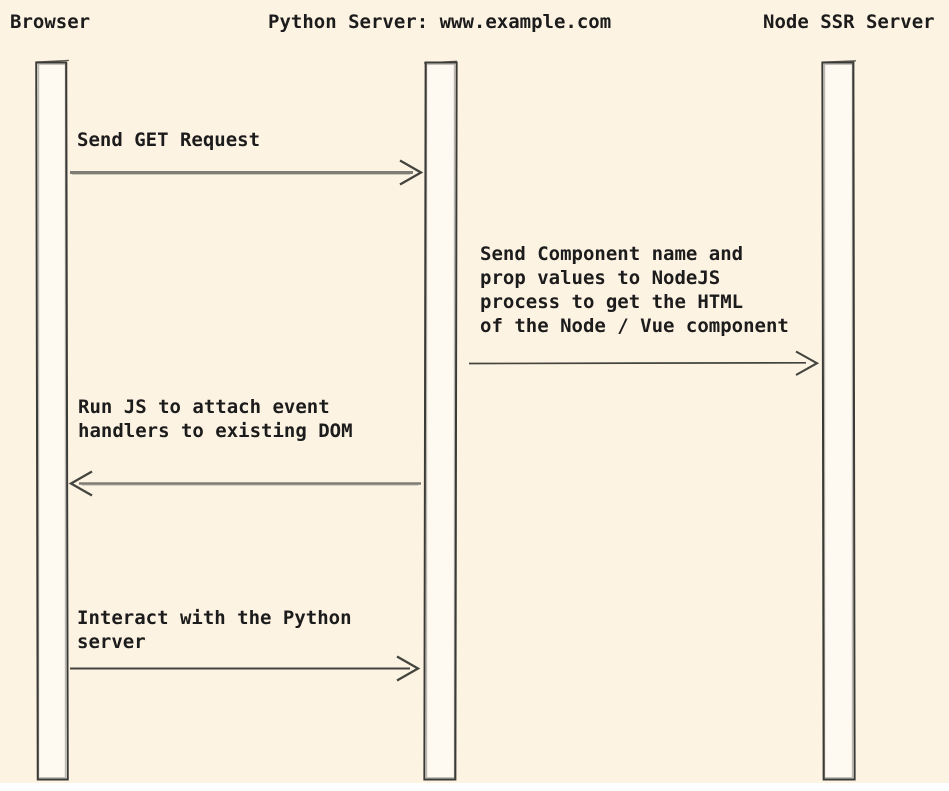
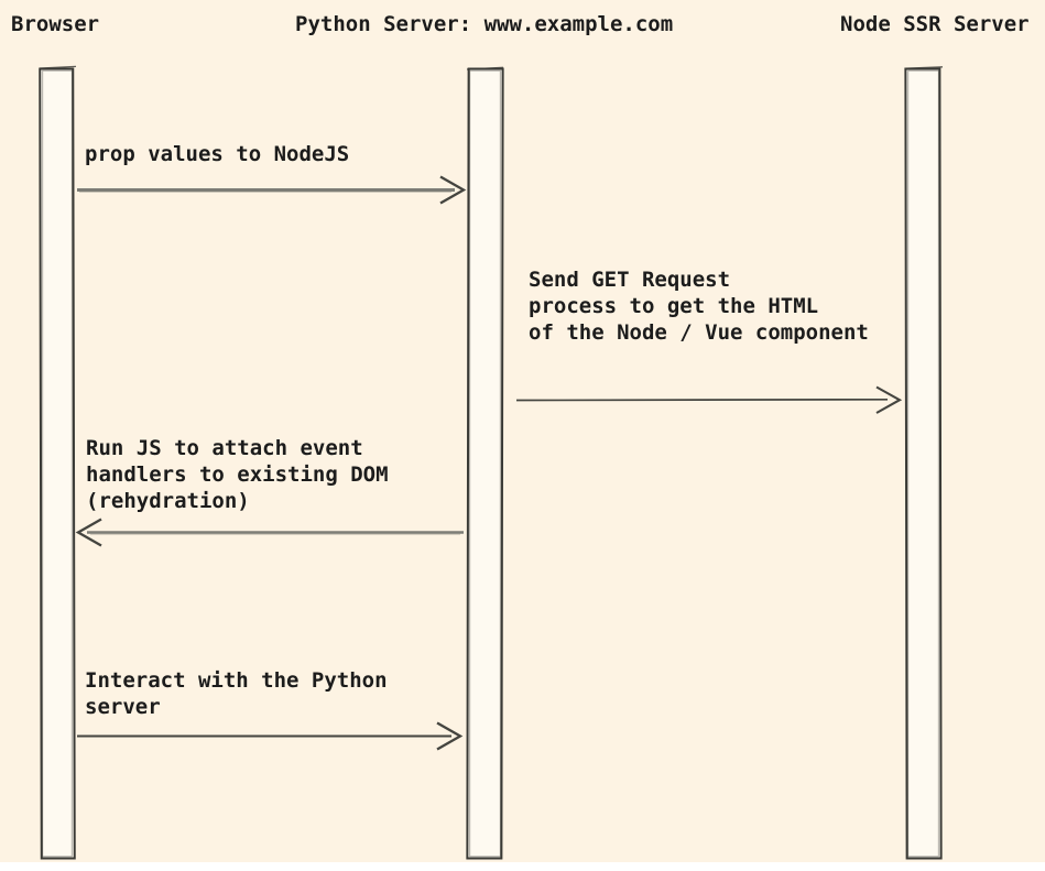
  Browser
  Python Server: www.example.com
  Node SSR Server
- Send GET Request
+ prop values to NodeJS
- Send Component name and
- prop values to NodeJS
+ Send GET Request
  process to get the HTML
  of the Node / Vue component
  Run JS to attach event
  handlers to existing DOM
+ (rehydration)
  Interact with the Python
  server
